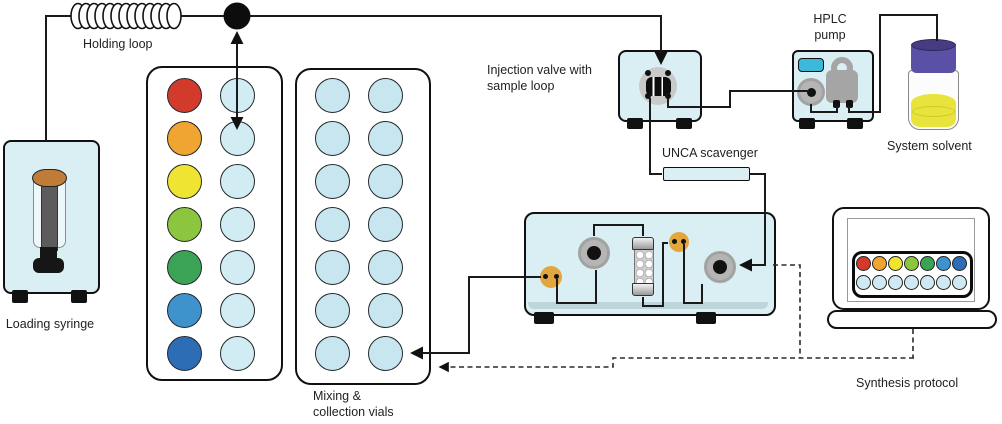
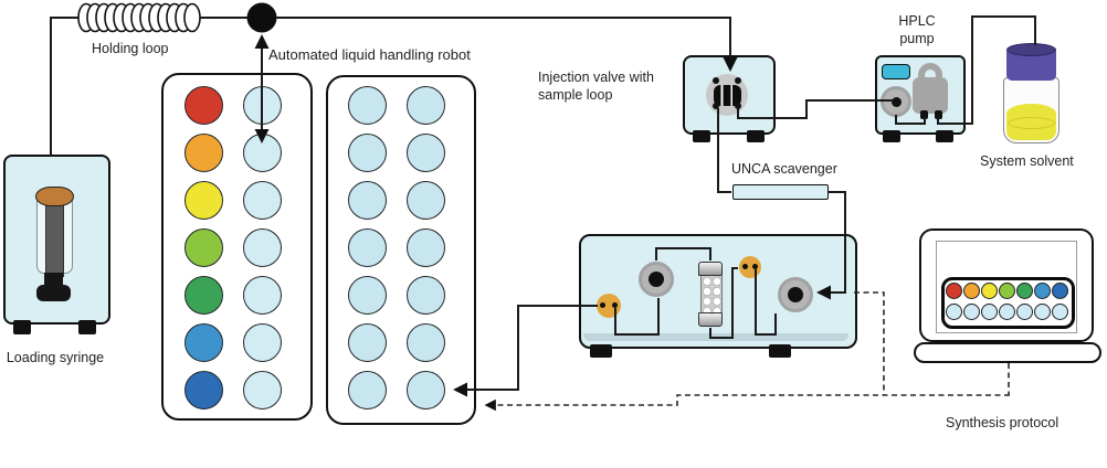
  Loading syringe
- Mixing &
- collection vials
  Holding loop
+ Automated liquid handling robot
  Injection valve with
  sample loop
  UNCA scavenger
  HPLC
  pump
  System solvent
  Synthesis protocol
